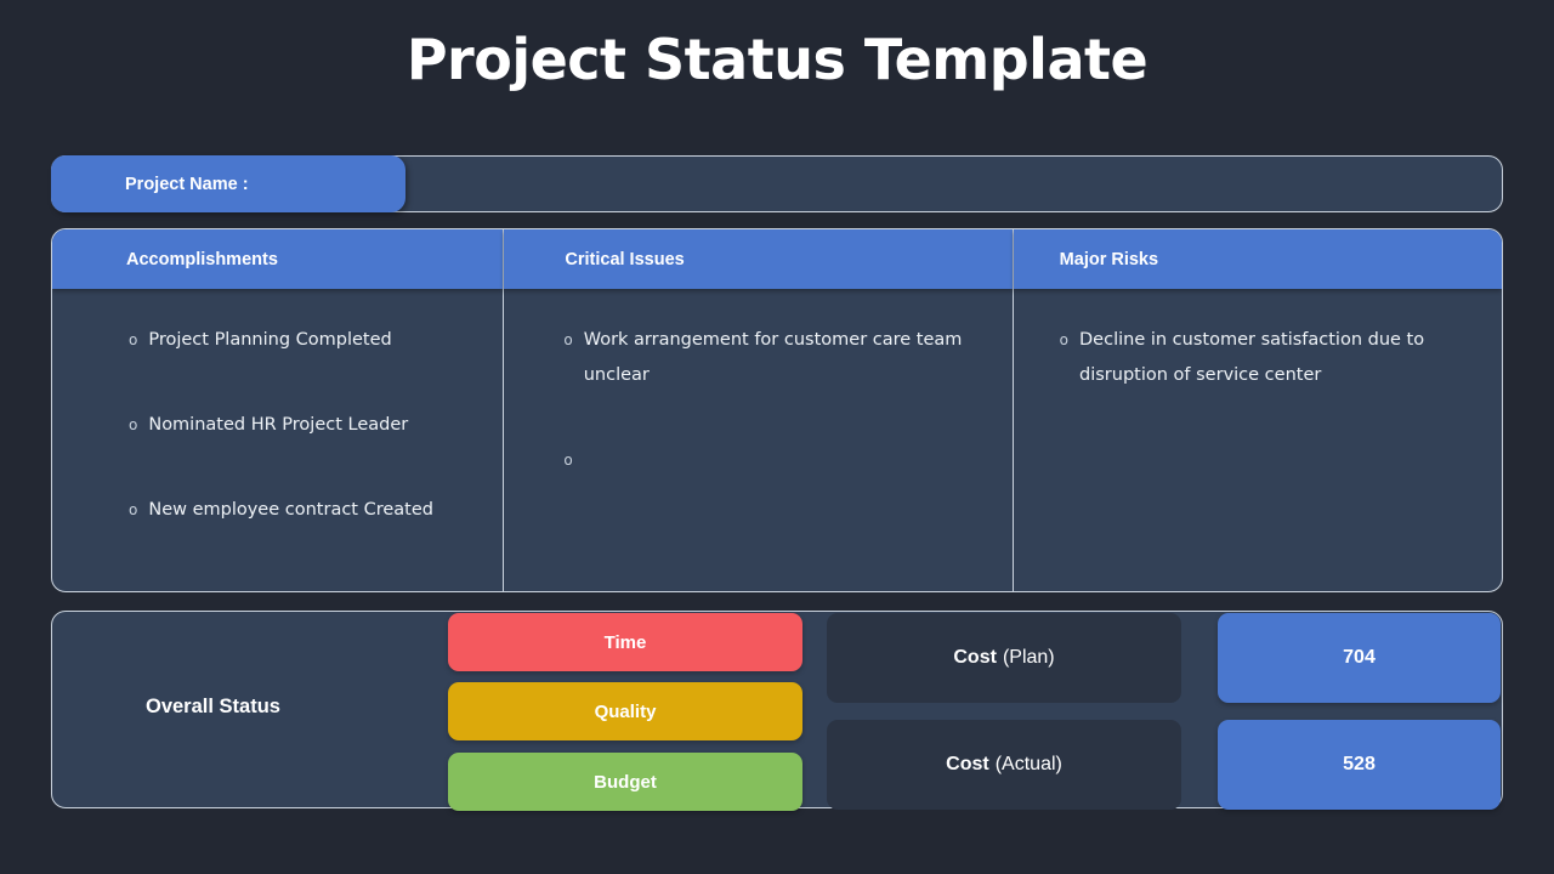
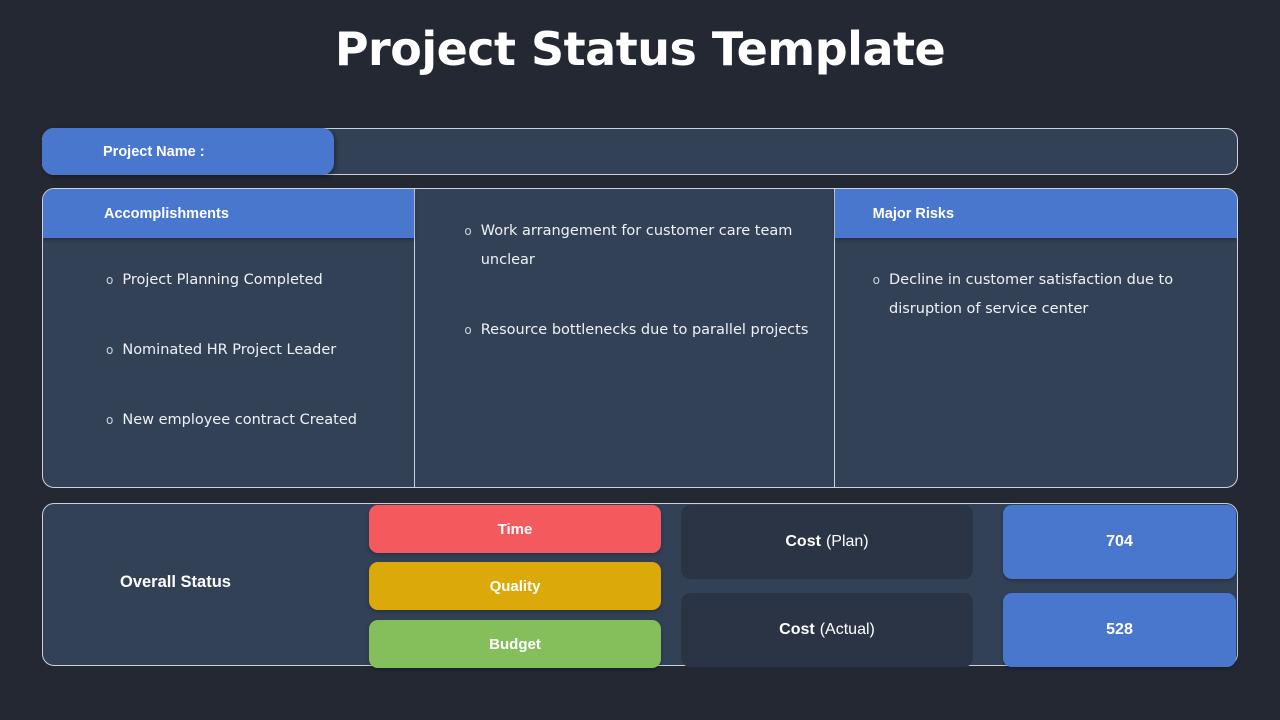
  Project Status Template
  Project Name :
  Accomplishments
  o
  Project Planning Completed
  o
  Nominated HR Project Leader
  o
  New employee contract Created
- Critical Issues
  o
  Work arrangement for customer care team unclear
  o
+ Resource bottlenecks due to parallel projects
  Major Risks
  o
  Decline in customer satisfaction due to disruption of service center
  Overall Status
  Time
  Quality
  Budget
  Cost
  (Plan)
  Cost
  (Actual)
  704
  528
